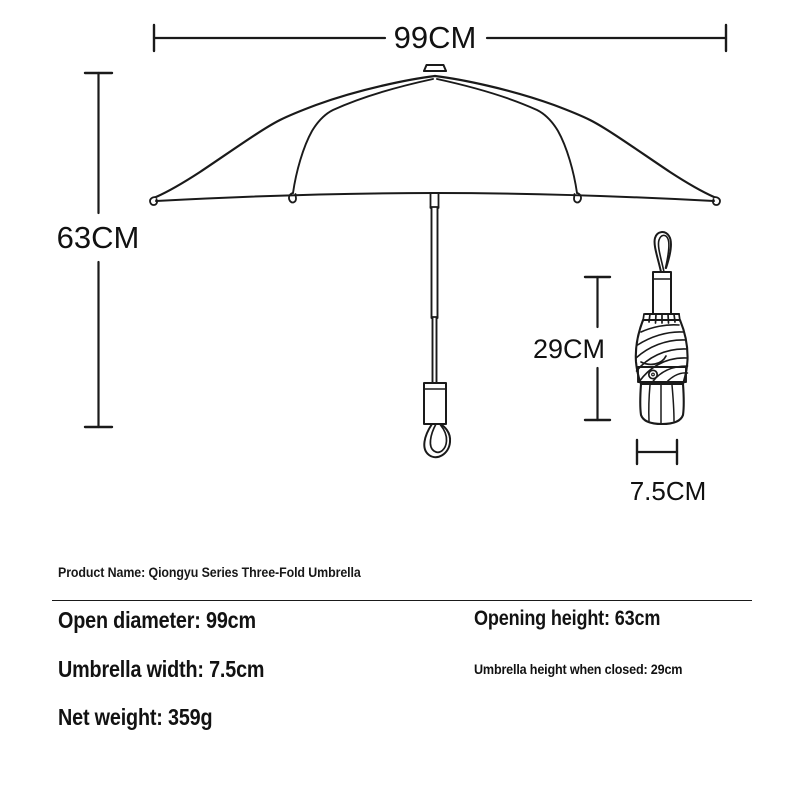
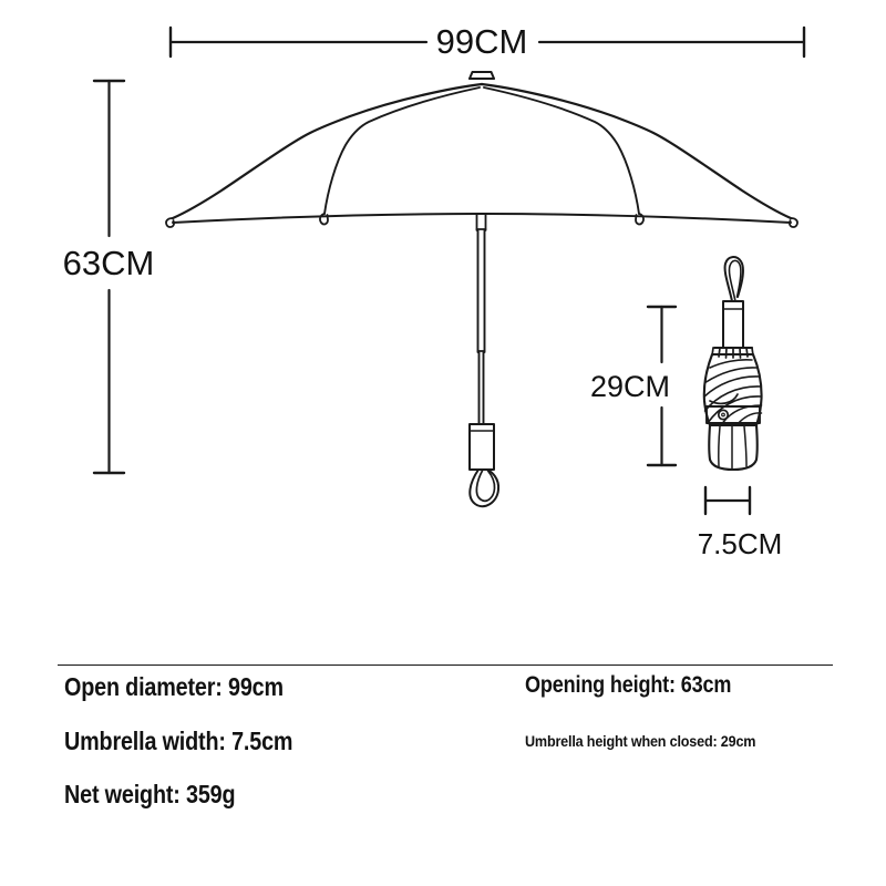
  99CM
  63CM
  29CM
  7.5CM
- Product Name: Qiongyu Series Three-Fold Umbrella
  Open diameter: 99cm
  Umbrella width: 7.5cm
  Net weight: 359g
  Opening height: 63cm
  Umbrella height when closed: 29cm
